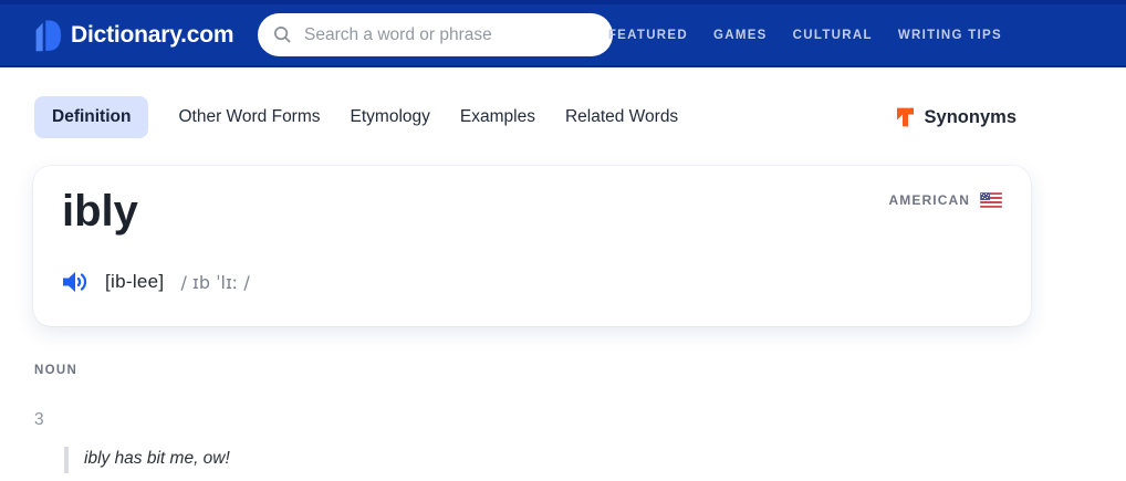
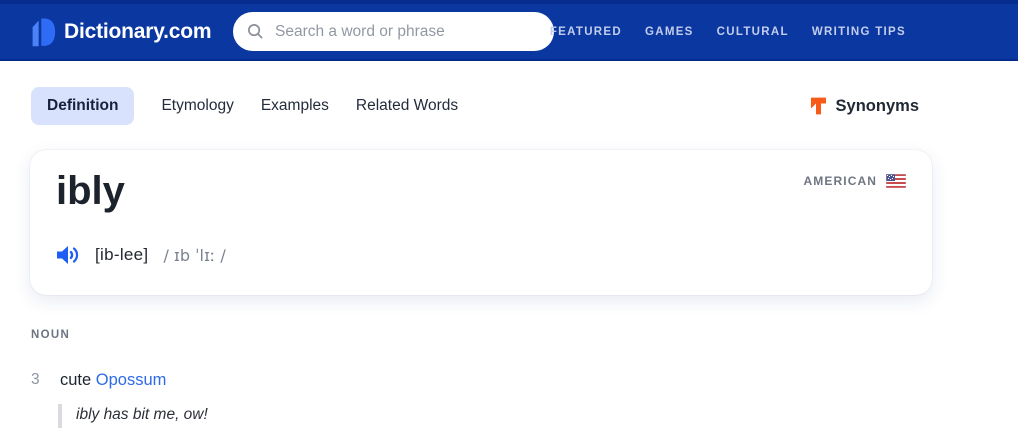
  Dictionary.com
  Search a word or phrase
  FEATURED
  GAMES
  CULTURAL
  WRITING TIPS
  Definition
- Other Word Forms
  Etymology
  Examples
  Related Words
  Synonyms
  AMERICAN
  ibly
  [ib-lee]
  / ɪb ˈlɪː /
  NOUN
  3
+ cute Opossum
  ibly has bit me, ow!
